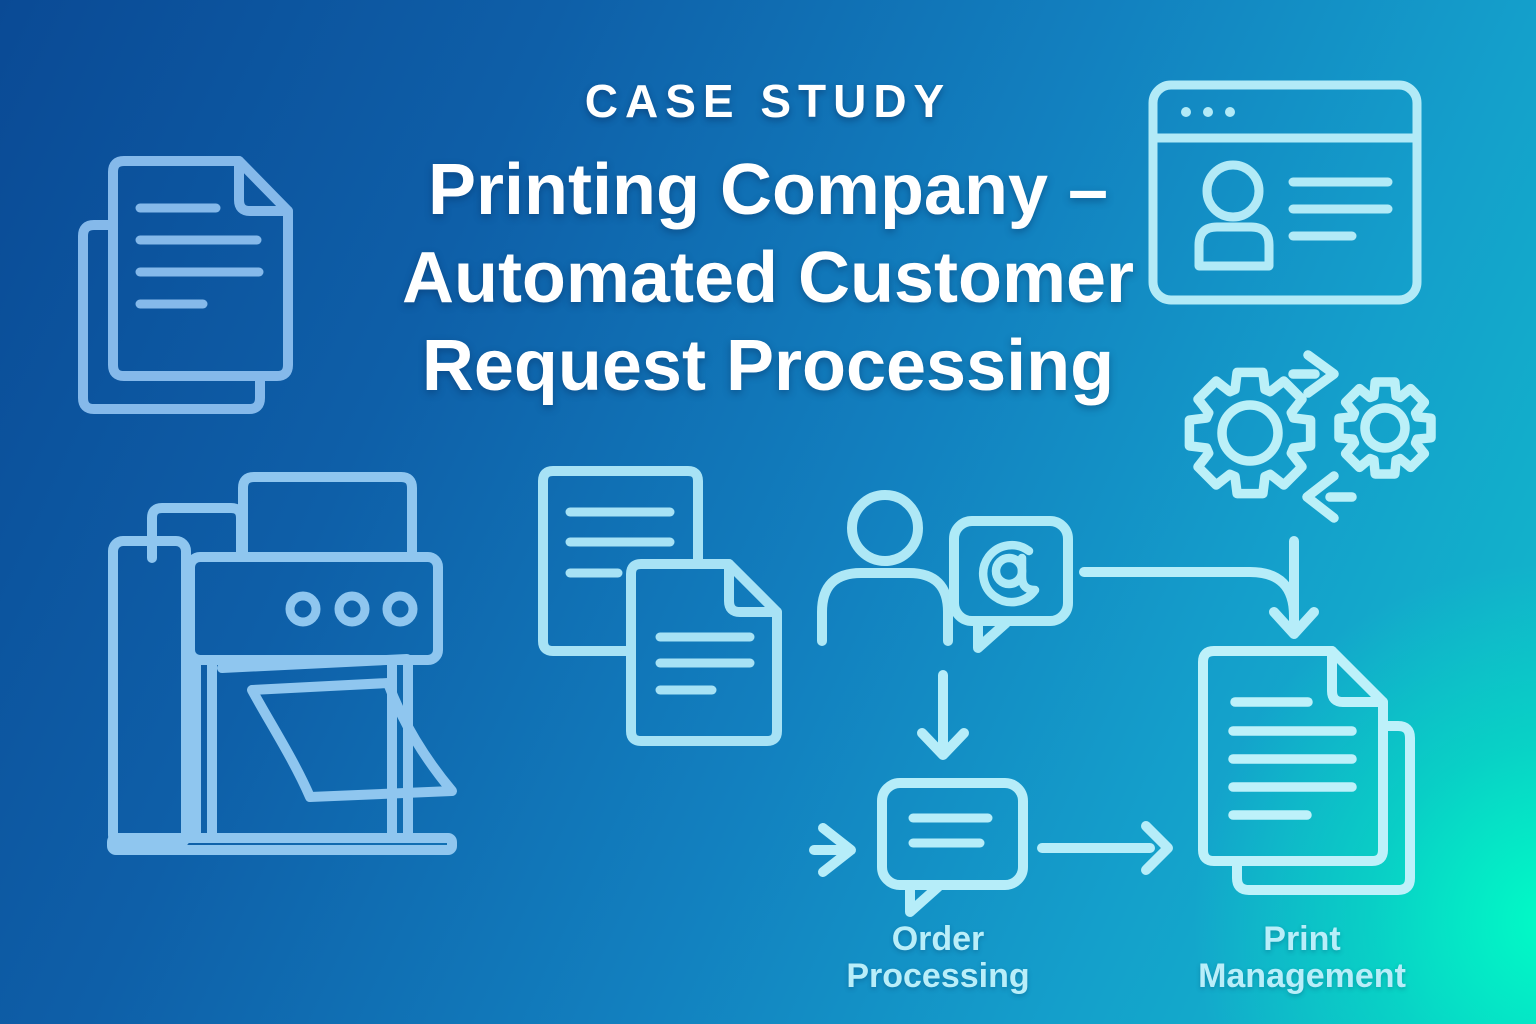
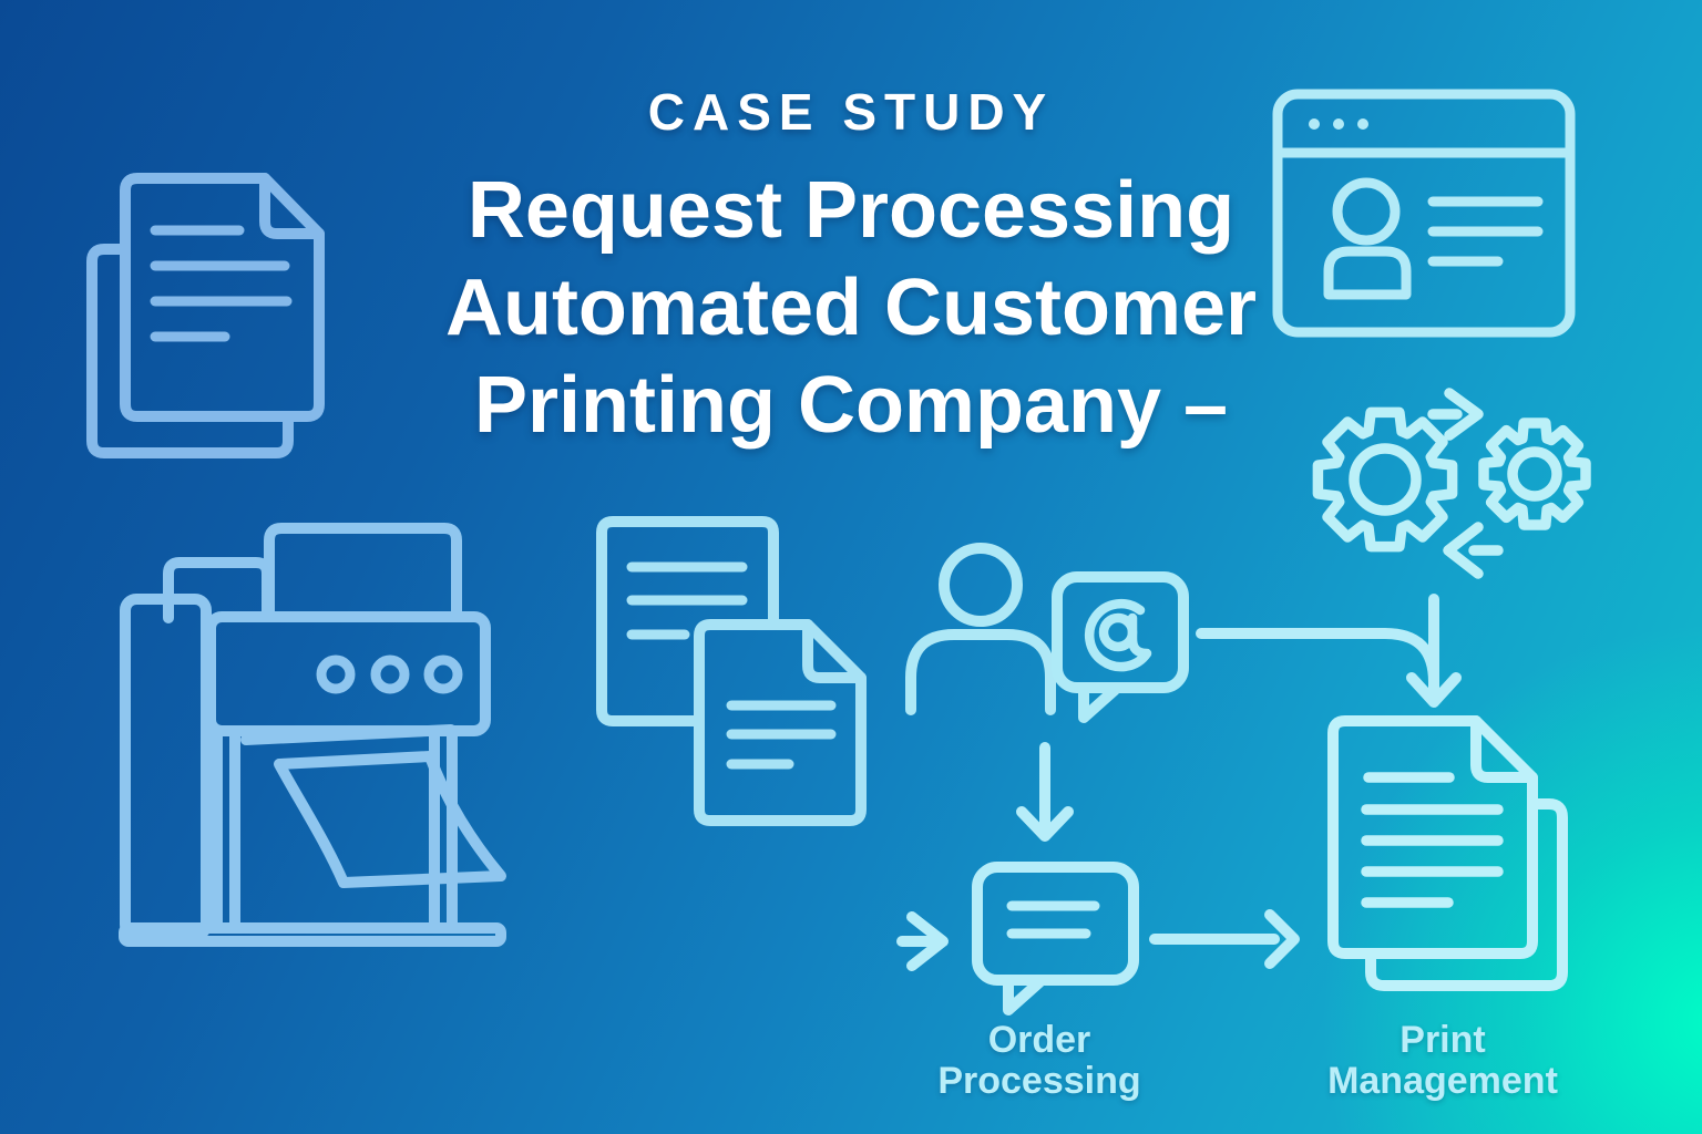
  CASE STUDY
- Printing Company –
+ Request Processing
  Automated Customer
- Request Processing
+ Printing Company –
  Order
  Processing
  Print
  Management
